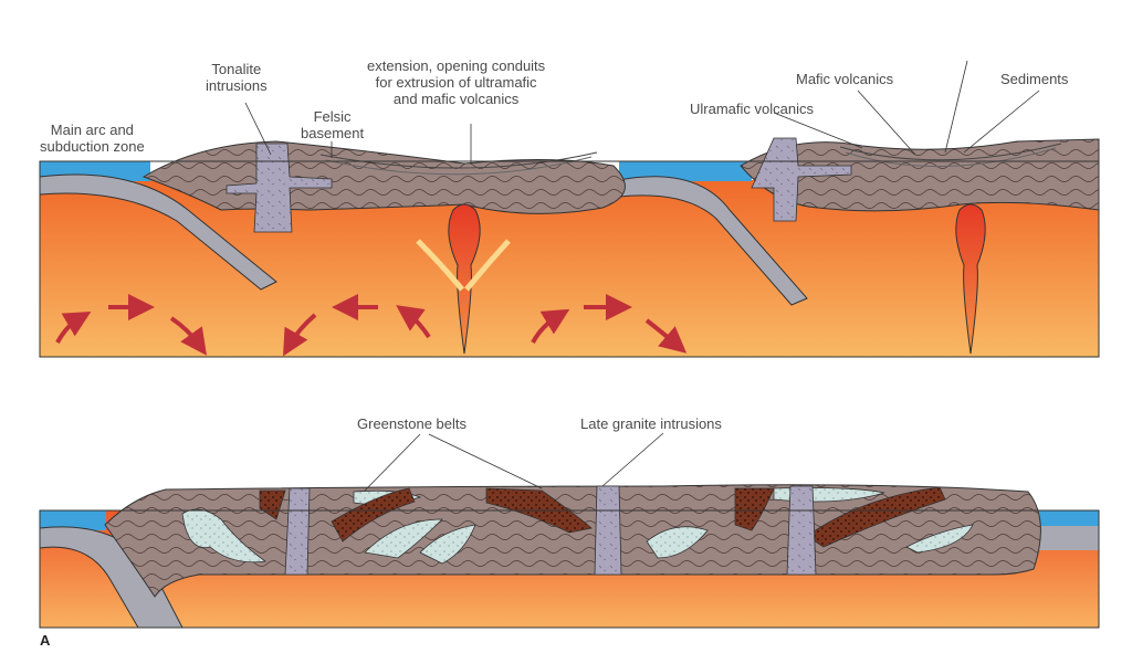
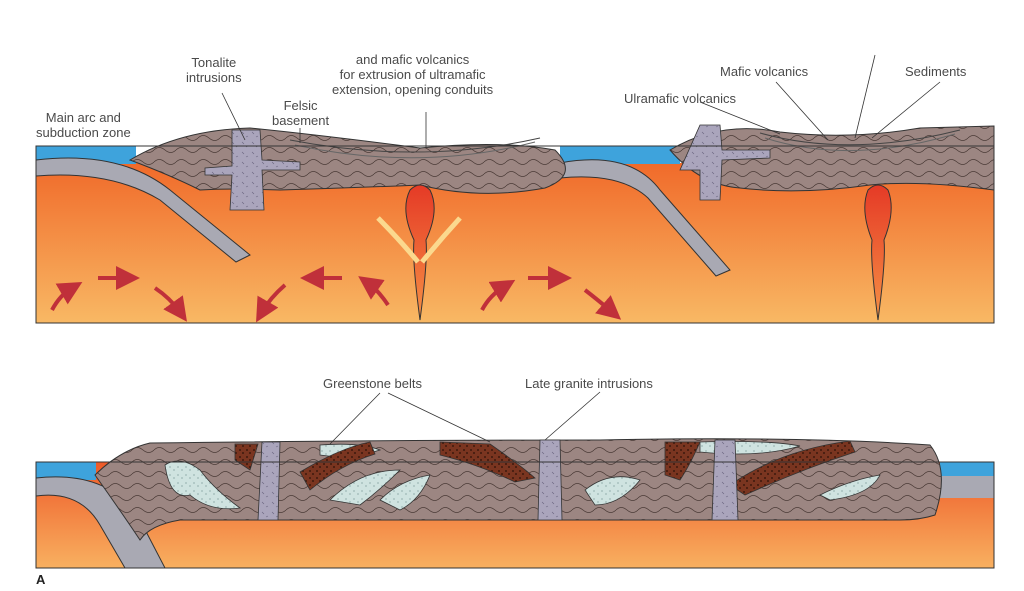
  Main arc and
  subduction zone
  Tonalite
  intrusions
  Felsic
  basement
- extension, opening conduits
+ and mafic volcanics
  for extrusion of ultramafic
- and mafic volcanics
+ extension, opening conduits
  Mafic volcanics
  Ulramafic volcanics
  Sediments
  Greenstone belts
  Late granite intrusions
  A
